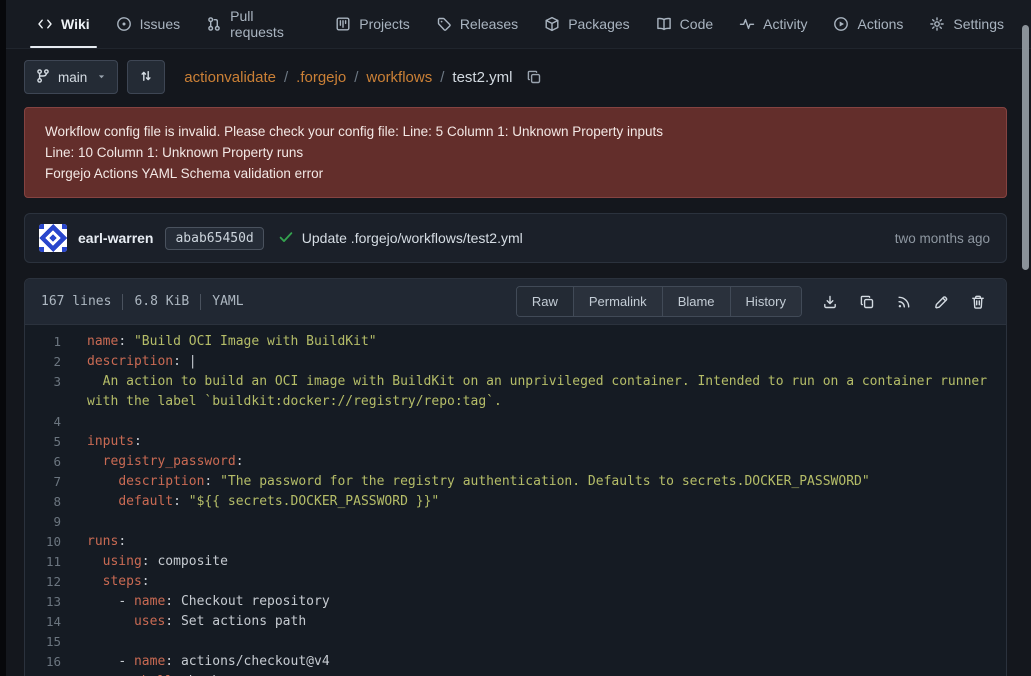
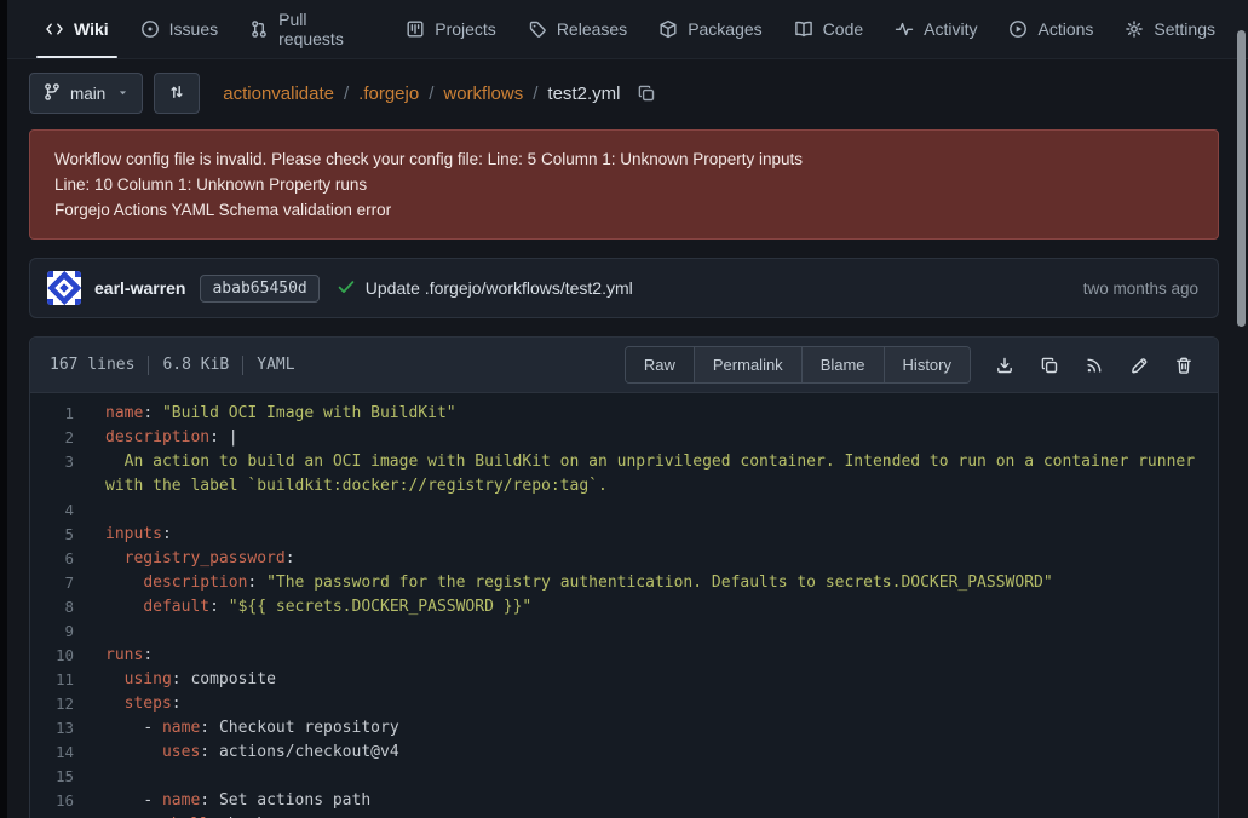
  Wiki
  Issues
  Pull requests
  Projects
  Releases
  Packages
  Code
  Activity
  Actions
  Settings
  main
  actionvalidate
  /
  .forgejo
  /
  workflows
  /
  test2.yml
  Workflow config file is invalid. Please check your config file: Line: 5 Column 1: Unknown Property inputs
  Line: 10 Column 1: Unknown Property runs
  Forgejo Actions YAML Schema validation error
  earl-warren
  abab65450d
  Update .forgejo/workflows/test2.yml
  two months ago
  167 lines
  6.8 KiB
  YAML
  Raw
  Permalink
  Blame
  History
  1
  name: "Build OCI Image with BuildKit"
  2
  description: |
  3
  An action to build an OCI image with BuildKit on an unprivileged container. Intended to run on a container runner with the label `buildkit:docker://registry/repo:tag`.
  4
  5
  inputs:
  6
  registry_password:
  7
  description: "The password for the registry authentication. Defaults to secrets.DOCKER_PASSWORD"
  8
  default: "${{ secrets.DOCKER_PASSWORD }}"
  9
  10
  runs:
  11
  using: composite
  12
  steps:
  13
  - name: Checkout repository
  14
- uses: Set actions path
+ uses: actions/checkout@v4
  15
  16
- - name: actions/checkout@v4
+ - name: Set actions path
